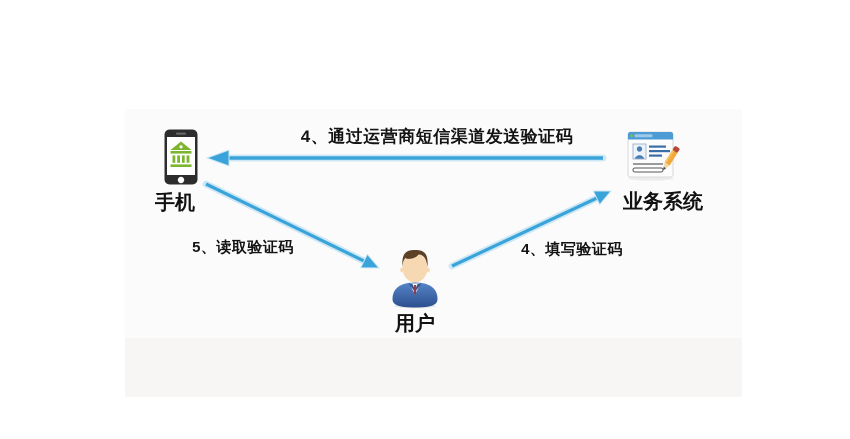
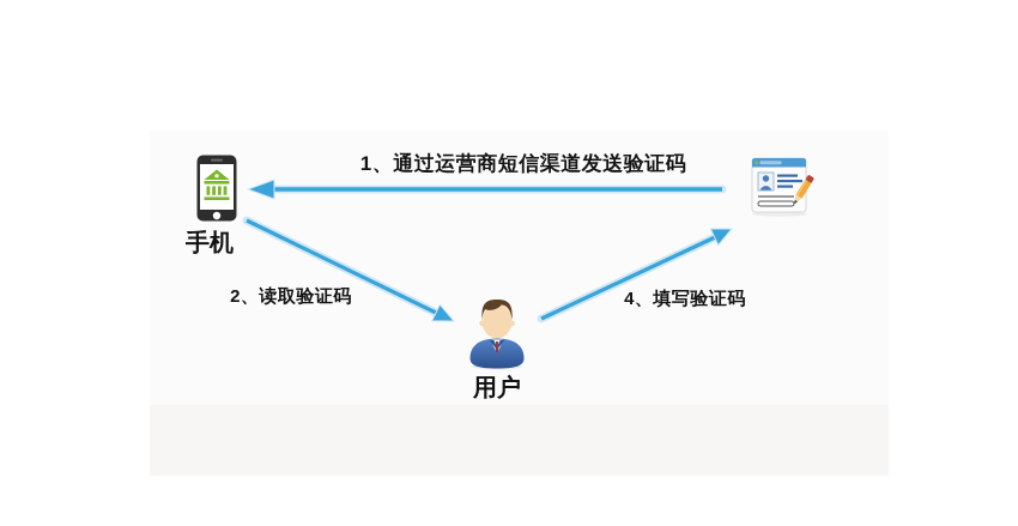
  手机
- 业务系统
  用户
- 4、通过运营商短信渠道发送验证码
+ 1、通过运营商短信渠道发送验证码
- 5、读取验证码
+ 2、读取验证码
  4、填写验证码
